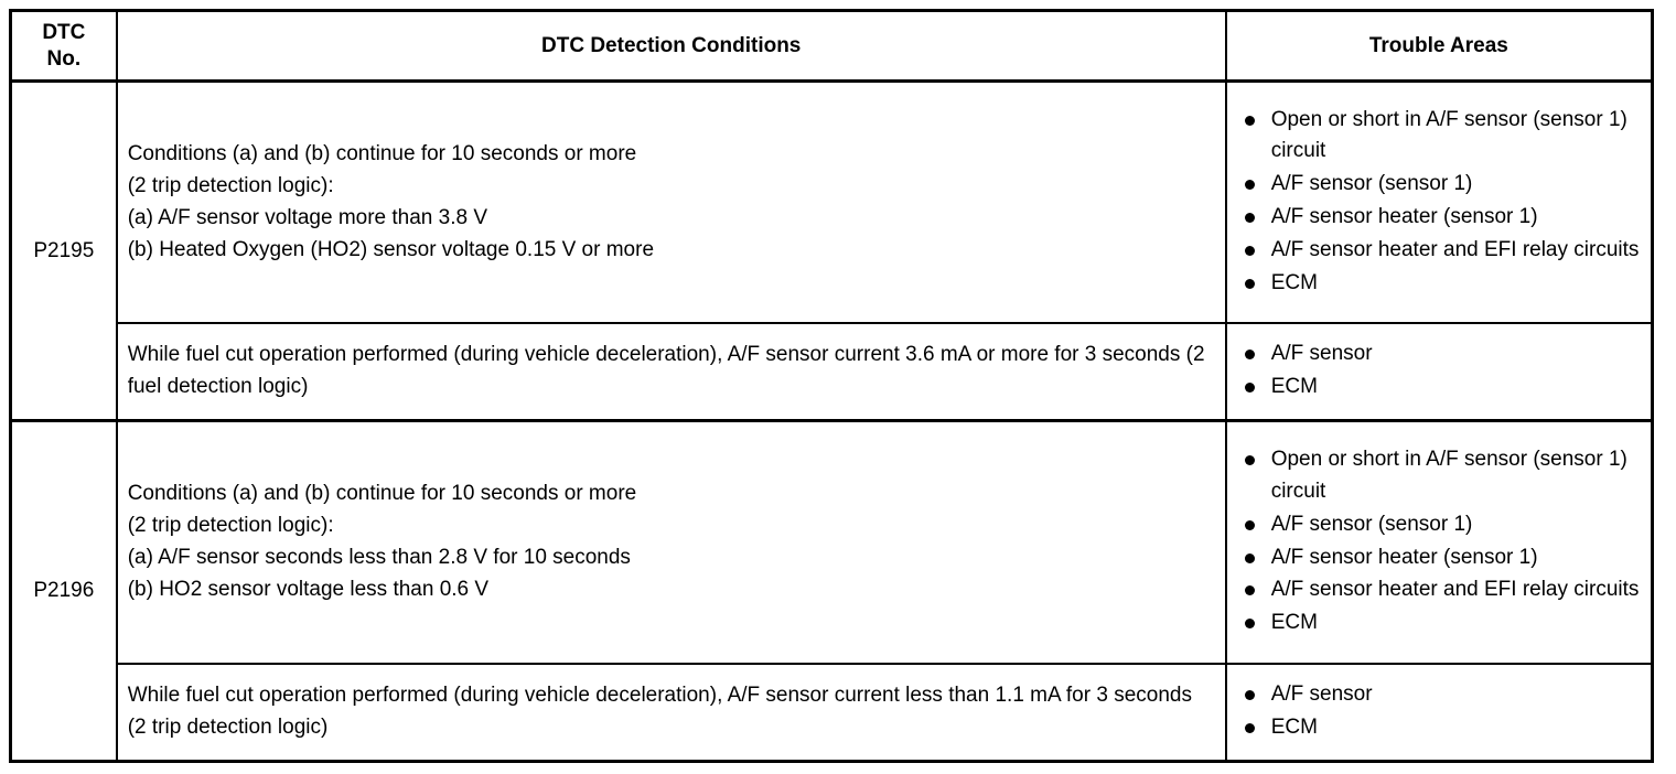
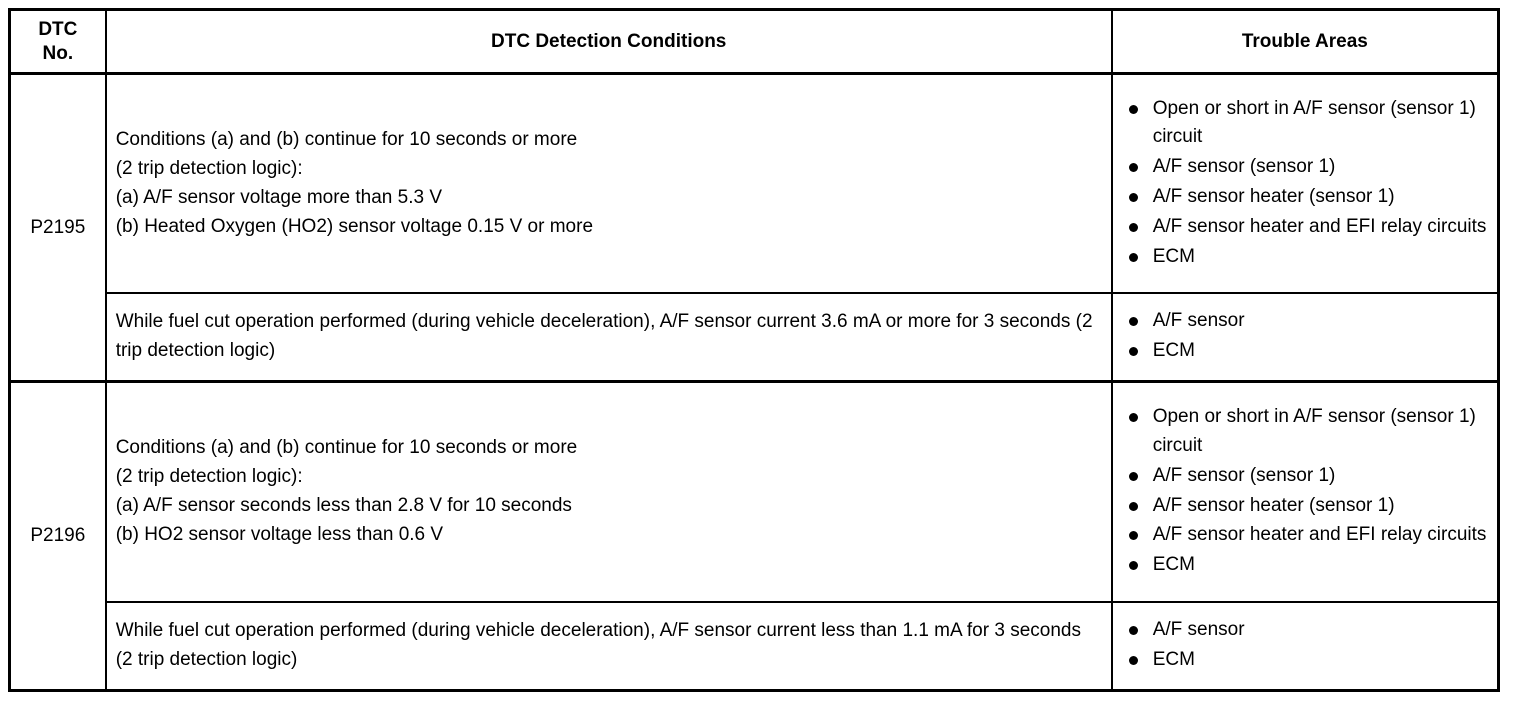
  DTC No.	DTC Detection Conditions	Trouble Areas
- P2195	Conditions (a) and (b) continue for 10 seconds or more (2 trip detection logic): (a) A/F sensor voltage more than 3.8 V (b) Heated Oxygen (HO2) sensor voltage 0.15 V or more	Open or short in A/F sensor (sensor 1) circuit A/F sensor (sensor 1) A/F sensor heater (sensor 1) A/F sensor heater and EFI relay circuits ECM
+ P2195	Conditions (a) and (b) continue for 10 seconds or more (2 trip detection logic): (a) A/F sensor voltage more than 5.3 V (b) Heated Oxygen (HO2) sensor voltage 0.15 V or more	Open or short in A/F sensor (sensor 1) circuit A/F sensor (sensor 1) A/F sensor heater (sensor 1) A/F sensor heater and EFI relay circuits ECM
- While fuel cut operation performed (during vehicle deceleration), A/F sensor current 3.6 mA or more for 3 seconds (2 fuel detection logic)	A/F sensor ECM
+ While fuel cut operation performed (during vehicle deceleration), A/F sensor current 3.6 mA or more for 3 seconds (2 trip detection logic)	A/F sensor ECM
  P2196	Conditions (a) and (b) continue for 10 seconds or more (2 trip detection logic): (a) A/F sensor seconds less than 2.8 V for 10 seconds (b) HO2 sensor voltage less than 0.6 V	Open or short in A/F sensor (sensor 1) circuit A/F sensor (sensor 1) A/F sensor heater (sensor 1) A/F sensor heater and EFI relay circuits ECM
  While fuel cut operation performed (during vehicle deceleration), A/F sensor current less than 1.1 mA for 3 seconds (2 trip detection logic)	A/F sensor ECM
